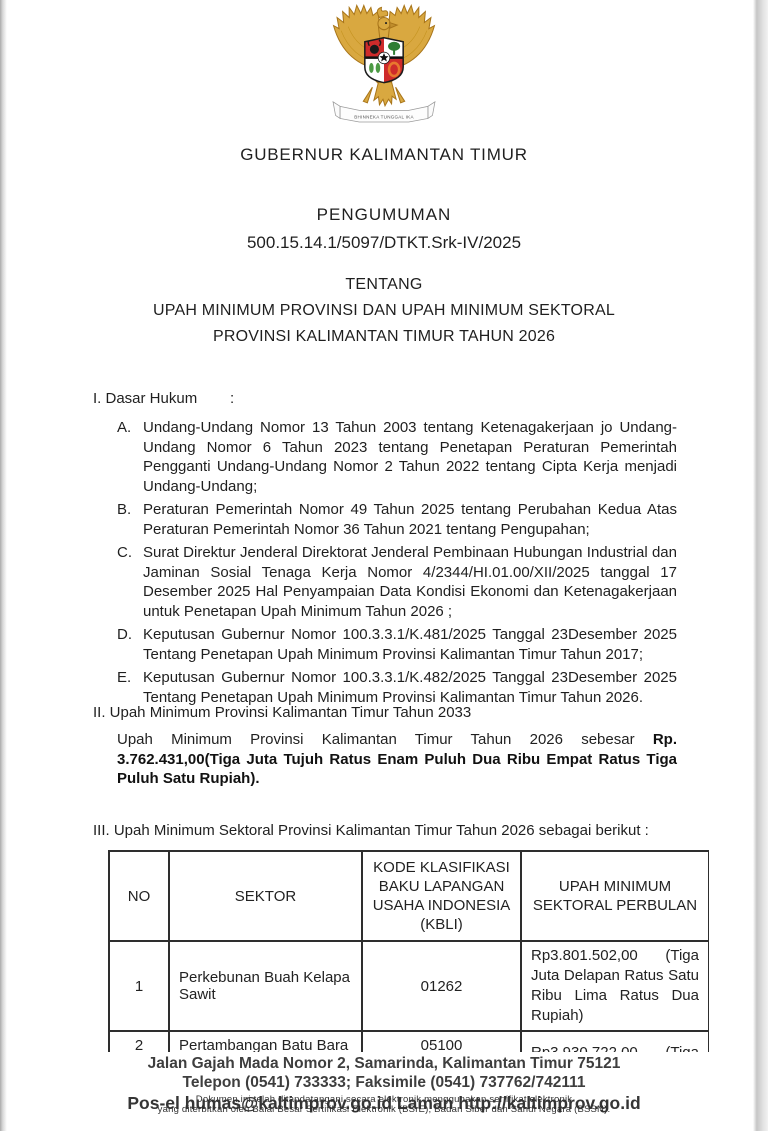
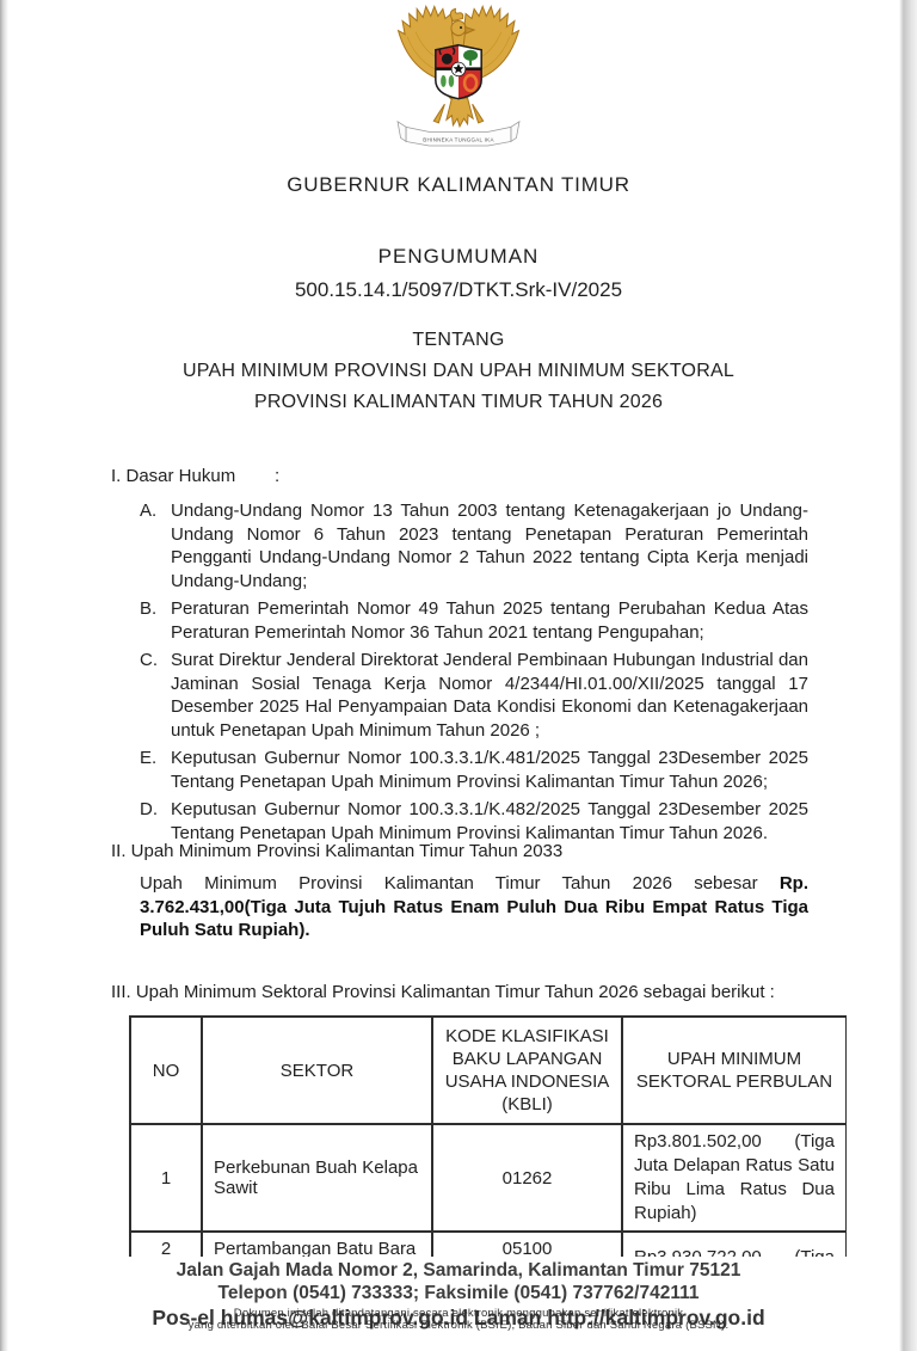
  GUBERNUR KALIMANTAN TIMUR
  PENGUMUMAN
  500.15.14.1/5097/DTKT.Srk-IV/2025
  TENTANG
  UPAH MINIMUM PROVINSI DAN UPAH MINIMUM SEKTORAL
  PROVINSI KALIMANTAN TIMUR TAHUN 2026
  I. Dasar Hukum :
  A.
  Undang-Undang Nomor 13 Tahun 2003 tentang Ketenagakerjaan jo Undang-Undang Nomor 6 Tahun 2023 tentang Penetapan Peraturan Pemerintah Pengganti Undang-Undang Nomor 2 Tahun 2022 tentang Cipta Kerja menjadi Undang-Undang;
  B.
  Peraturan Pemerintah Nomor 49 Tahun 2025 tentang Perubahan Kedua Atas Peraturan Pemerintah Nomor 36 Tahun 2021 tentang Pengupahan;
  C.
  Surat Direktur Jenderal Direktorat Jenderal Pembinaan Hubungan Industrial dan Jaminan Sosial Tenaga Kerja Nomor 4/2344/HI.01.00/XII/2025 tanggal 17 Desember 2025 Hal Penyampaian Data Kondisi Ekonomi dan Ketenagakerjaan untuk Penetapan Upah Minimum Tahun 2026 ;
- D.
+ E.
- Keputusan Gubernur Nomor 100.3.3.1/K.481/2025 Tanggal 23Desember 2025 Tentang Penetapan Upah Minimum Provinsi Kalimantan Timur Tahun 2017;
+ Keputusan Gubernur Nomor 100.3.3.1/K.481/2025 Tanggal 23Desember 2025 Tentang Penetapan Upah Minimum Provinsi Kalimantan Timur Tahun 2026;
- E.
+ D.
  Keputusan Gubernur Nomor 100.3.3.1/K.482/2025 Tanggal 23Desember 2025 Tentang Penetapan Upah Minimum Provinsi Kalimantan Timur Tahun 2026.
  II. Upah Minimum Provinsi Kalimantan Timur Tahun 2033
  Upah Minimum Provinsi Kalimantan Timur Tahun 2026 sebesar Rp. 3.762.431,00(Tiga Juta Tujuh Ratus Enam Puluh Dua Ribu Empat Ratus Tiga Puluh Satu Rupiah).
  III. Upah Minimum Sektoral Provinsi Kalimantan Timur Tahun 2026 sebagai berikut :
  NO	SEKTOR	KODE KLASIFIKASI BAKU LAPANGAN USAHA INDONESIA (KBLI)	UPAH MINIMUM SEKTORAL PERBULAN
  1	Perkebunan Buah Kelapa Sawit	01262	Rp3.801.502,00 (Tiga Juta Delapan Ratus Satu Ribu Lima Ratus Dua Rupiah)
  Jalan Gajah Mada Nomor 2, Samarinda, Kalimantan Timur 75121
  Telepon (0541) 733333; Faksimile (0541) 737762/742111
  Dokumen ini telah ditandatangani secara elektronik menggunakan sertifikat elektronik
  Pos-el humas@kaltimprov.go.id Laman http://kaltimprov.go.id
  yang diterbitkan oleh Balai Besar Sertifikasi Elektronik (BSrE), Badan Siber dan Sandi Negara (BSSN).
